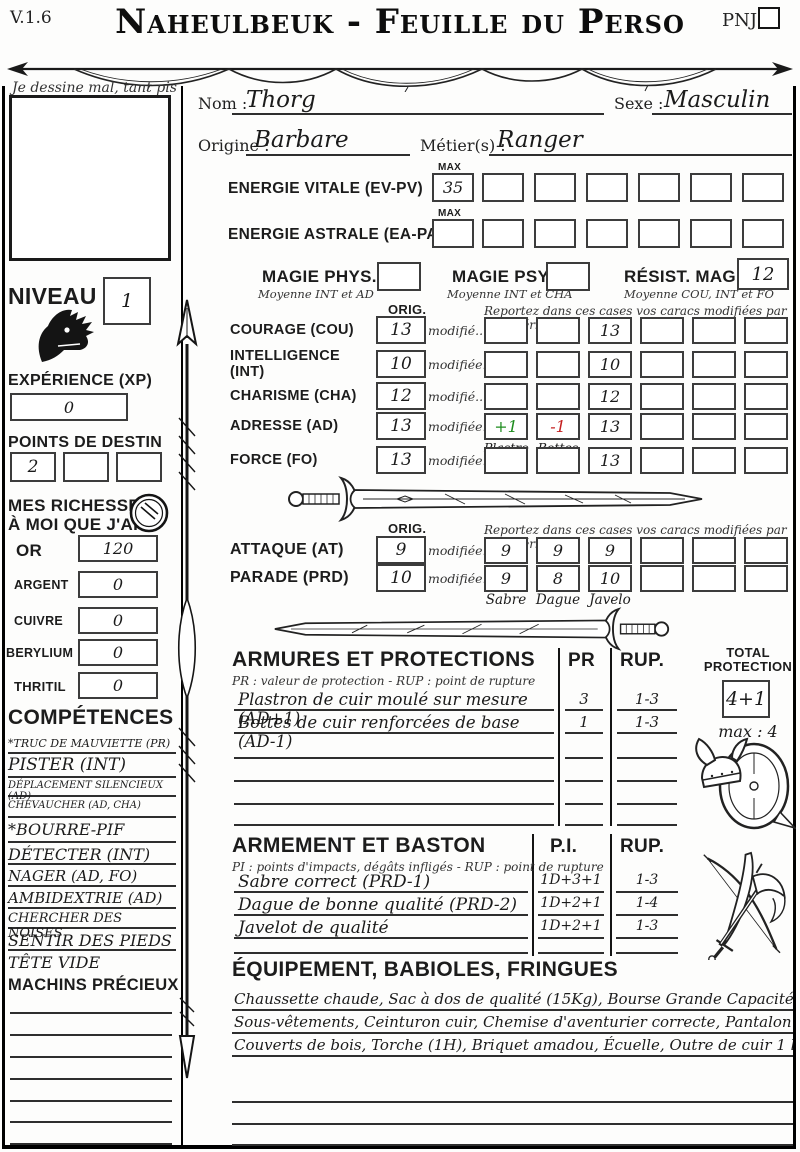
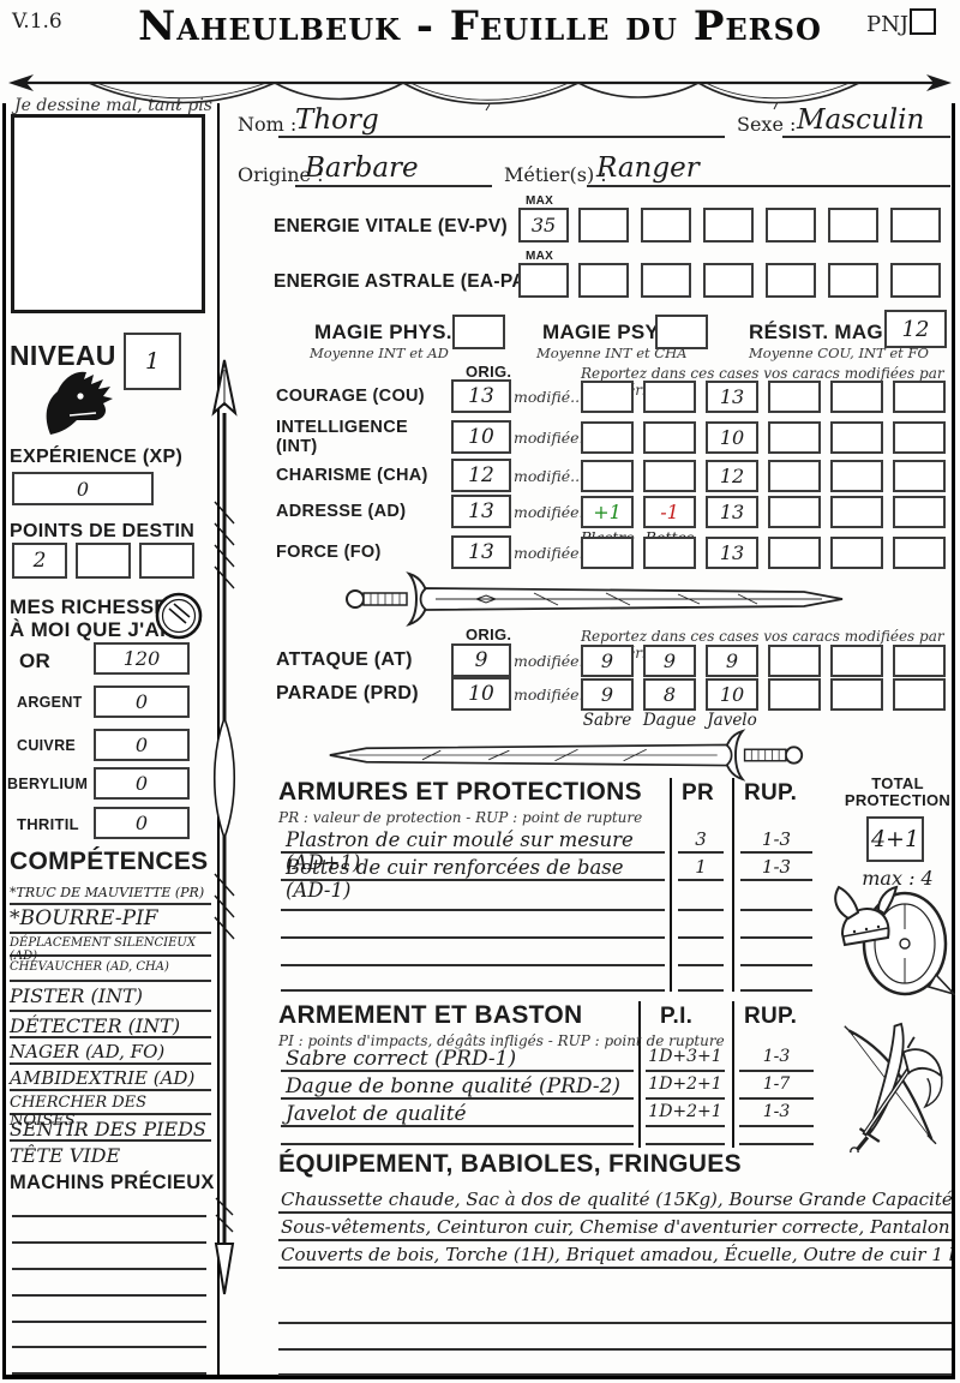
  V.1.6
  Naheulbeuk - Feuille du Perso
  PNJ
  Je dessine mal, tant pis
  NIVEAU
  1
  EXPÉRIENCE (XP)
  0
  POINTS DE DESTIN
  2
  MES RICHESS
  À MOI QUE J'A
  OR
  120
  ARGENT
  0
  CUIVRE
  0
  BERYLIUM
  0
  THRITIL
  0
  COMPÉTENCES
  *TRUC DE MAUVIETTE (PR)
- PISTER (INT)
+ *BOURRE-PIF
  DÉPLACEMENT SILENCIEUX (AD)
  CHEVAUCHER (AD, CHA)
- *BOURRE-PIF
+ PISTER (INT)
  DÉTECTER (INT)
  NAGER (AD, FO)
  AMBIDEXTRIE (AD)
  CHERCHER DES NOISES
  SENTIR DES PIEDS
  TÊTE VIDE
  MACHINS PRÉCIEUX
  Nom :
  Thorg
  Sexe :
  Masculin
  Origine :
  Barbare
  Métier(s) :
  Ranger
  ENERGIE VITALE (EV-PV)
  MAX
  35
  ENERGIE ASTRALE (EA-P
  MAX
  MAGIE PHYS.
  Moyenne INT et AD
  MAGIE PSY
  Moyenne INT et CHA
  RÉSIST. MAG
  Moyenne COU, INT et FO
  12
  ORIG.
  Reportez dans ces cases vos caracs modifiées par r
  COURAGE (COU)
  13
  modifié..
  13
  INTELLIGENCE (INT)
  10
  modifiée
  10
  CHARISME (CHA)
  12
  modifié..
  12
  ADRESSE (AD)
  13
  modifiée
  +1
  -1
  13
  FORCE (FO)
  13
  modifiée
  13
  ORIG.
  Reportez dans ces cases vos caracs modifiées par r
  ATTAQUE (AT)
  9
  modifiée
  9
  9
  9
  PARADE (PRD)
  10
  modifiée
  9
  8
  10
  Sabre
  Dague
  Javelo
  ARMURES ET PROTECTIONS
  PR
  RUP.
  PR : valeur de protection - RUP : point de rupture
  Plastron de cuir moulé sur mesure (AD+1)
  3
  1-3
  Bottes de cuir renforcées de base (AD-1)
  1
  1-3
  TOTAL
  PROTECTION
  4+1
  max : 4
  ARMEMENT ET BASTON
  P.I.
  RUP.
  PI : points d'impacts, dégâts infligés - RUP : point de rupture
  Sabre correct (PRD-1)
  1D+3+1
  1-3
  Dague de bonne qualité (PRD-2)
  1D+2+1
- 1-4
+ 1-7
  Javelot de qualité
  1D+2+1
  1-3
  ÉQUIPEMENT, BABIOLES, FRINGUES
  Chaussette chaude, Sac à dos de qualité (15Kg), Bourse Grande Capacité
  Sous-vêtements, Ceinturon cuir, Chemise d'aventurier correcte, Pantalon
  Couverts de bois, Torche (1H), Briquet amadou, Écuelle, Outre de cuir 1
